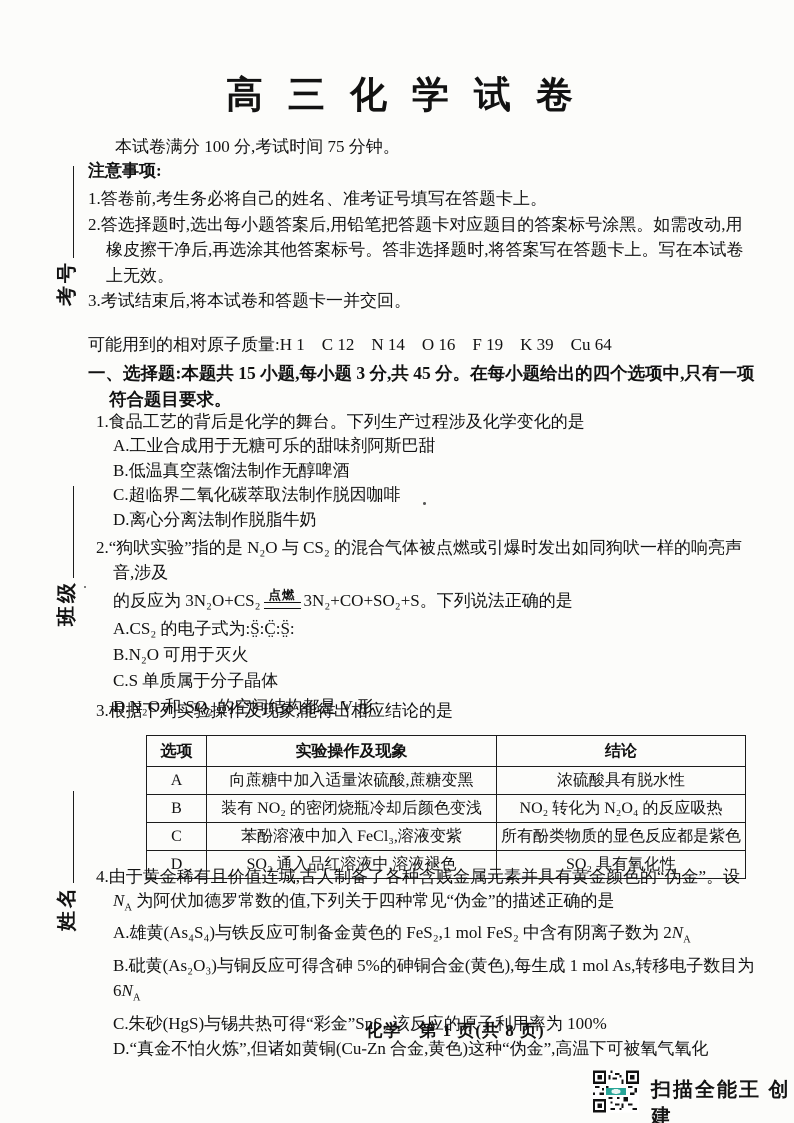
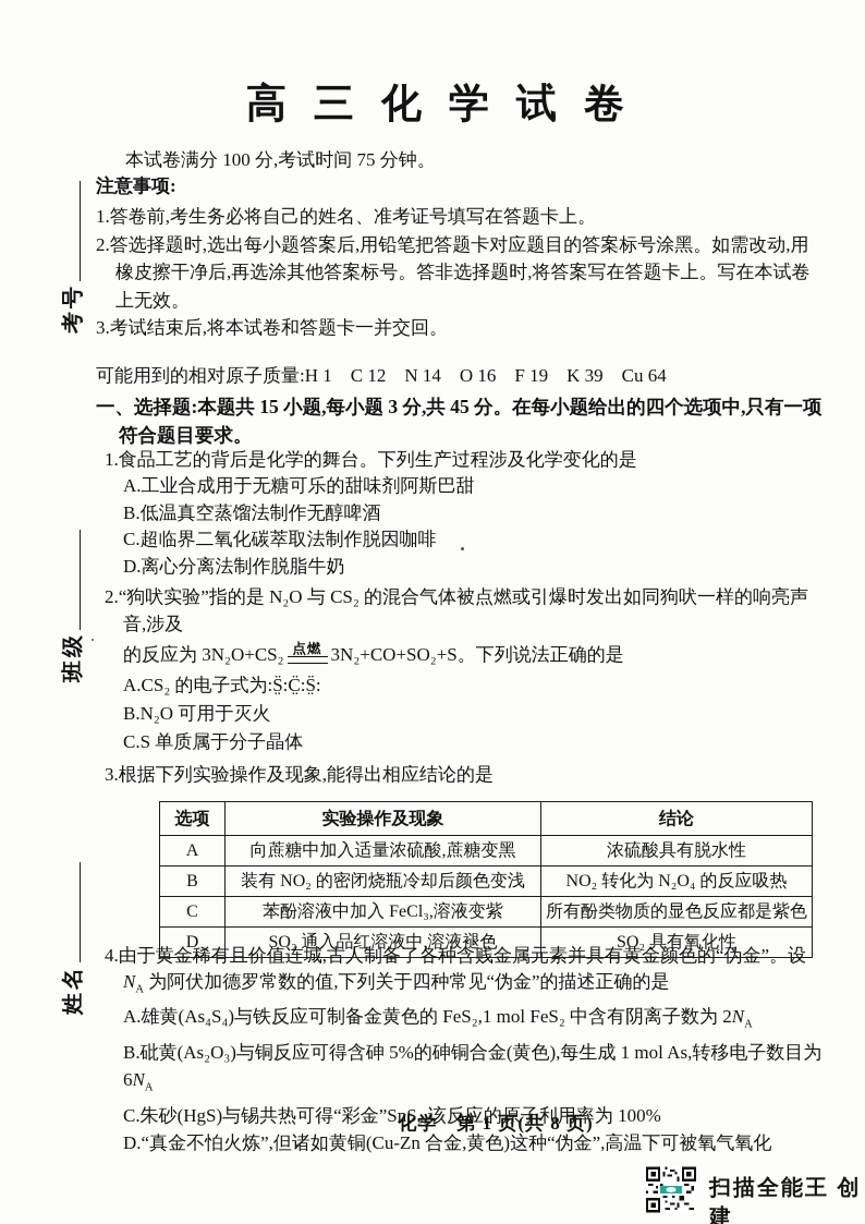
  高三化学试卷
  本试卷满分 100 分,考试时间 75 分钟。
  注意事项:
  1.答卷前,考生务必将自己的姓名、准考证号填写在答题卡上。
  2.答选择题时,选出每小题答案后,用铅笔把答题卡对应题目的答案标号涂黑。如需改动,用橡皮擦干净后,再选涂其他答案标号。答非选择题时,将答案写在答题卡上。写在本试卷上无效。
  3.考试结束后,将本试卷和答题卡一并交回。
  可能用到的相对原子质量:H 1 C 12 N 14 O 16 F 19 K 39 Cu 64
  一、选择题:本题共 15 小题,每小题 3 分,共 45 分。在每小题给出的四个选项中,只有一项符合题目要求。
  1.食品工艺的背后是化学的舞台。下列生产过程涉及化学变化的是
  A.工业合成用于无糖可乐的甜味剂阿斯巴甜
  B.低温真空蒸馏法制作无醇啤酒
  C.超临界二氧化碳萃取法制作脱因咖啡
  D.离心分离法制作脱脂牛奶
  2.“狗吠实验”指的是 N₂O 与 CS₂ 的混合气体被点燃或引爆时发出如同狗吠一样的响亮声音,涉及
  的反应为 3N₂O+CS₂
  点燃
  3N₂+CO+SO₂+S。下列说法正确的是
  A.CS₂ 的电子式为:S̤̈:C̤̈:S̤̈:
  B.N₂O 可用于灭火
  C.S 单质属于分子晶体
- D.N₂O 和 SO₂ 的空间结构都是 V 形
  3.根据下列实验操作及现象,能得出相应结论的是
  选项	实验操作及现象	结论
  A	向蔗糖中加入适量浓硫酸,蔗糖变黑	浓硫酸具有脱水性
  B	装有 NO₂ 的密闭烧瓶冷却后颜色变浅	NO₂ 转化为 N₂O₄ 的反应吸热
  C	苯酚溶液中加入 FeCl₃,溶液变紫	所有酚类物质的显色反应都是紫色
  D	SO₂ 通入品红溶液中,溶液褪色	SO₂ 具有氧化性
  4.由于黄金稀有且价值连城,古人制备了各种含贱金属元素并具有黄金颜色的“伪金”。设 NA 为阿伏加德罗常数的值,下列关于四种常见“伪金”的描述正确的是
  A.雄黄(As₄S₄)与铁反应可制备金黄色的 FeS₂,1 mol FeS₂ 中含有阴离子数为 2NA
  B.砒黄(As₂O₃)与铜反应可得含砷 5%的砷铜合金(黄色),每生成 1 mol As,转移电子数目为 6NA
  C.朱砂(HgS)与锡共热可得“彩金”SnS₂,该反应的原子利用率为 100%
  D.“真金不怕火炼”,但诸如黄铜(Cu-Zn 合金,黄色)这种“伪金”,高温下可被氧气氧化
  化学 第 1 页(共 8 页)
  扫描全能王 创建
